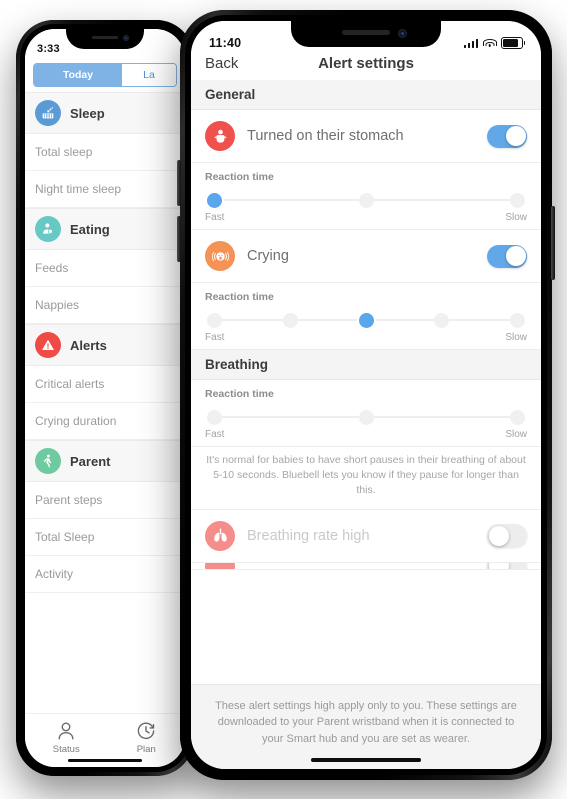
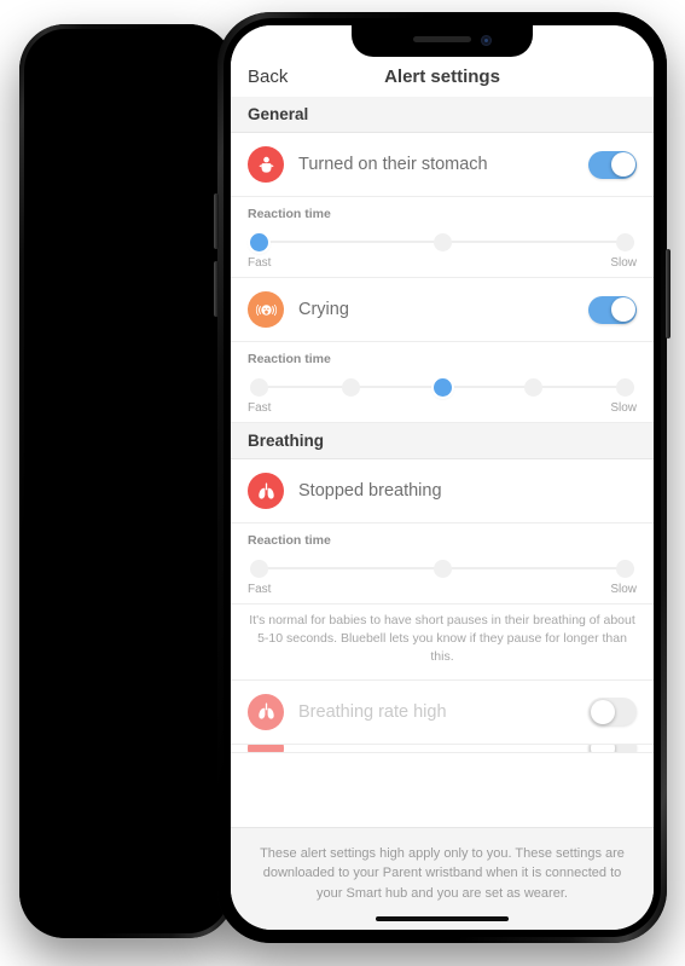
- 3:33
- Today
- La
- Sleep
- Total sleep
- Night time sleep
- Eating
- Feeds
- Nappies
- Alerts
- Critical alerts
- Crying duration
- Parent
- Parent steps
- Total Sleep
- Activity
- Status
- Plan
- 11:40
  Back
  Alert settings
  General
  Turned on their stomach
  Reaction time
  Fast
  Slow
  Crying
  Reaction time
  Fast
  Slow
  Breathing
+ Stopped breathing
  Reaction time
  Fast
  Slow
  It's normal for babies to have short pauses in their breathing of about 5-10 seconds. Bluebell lets you know if they pause for longer than this.
  Breathing rate high
  These alert settings high apply only to you. These settings are downloaded to your Parent wristband when it is connected to your Smart hub and you are set as wearer.
